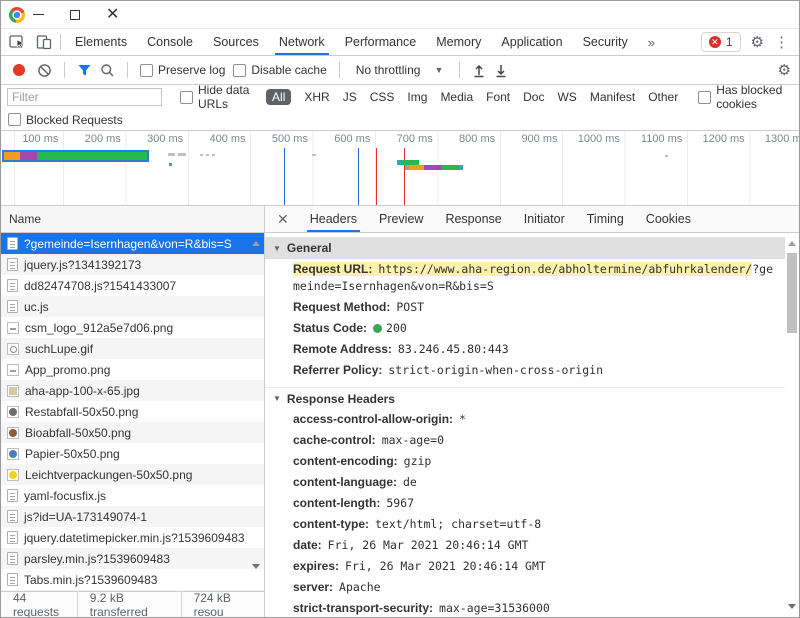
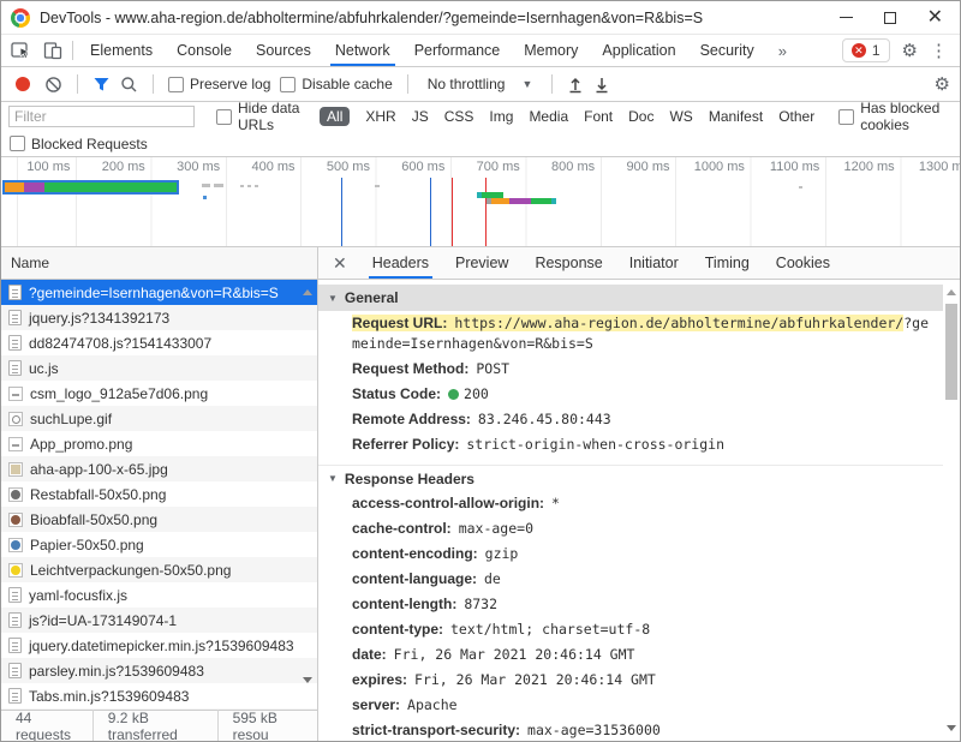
+ DevTools - www.aha-region.de/abholtermine/abfuhrkalender/?gemeinde=Isernhagen&von=R&bis=S
  ✕
  Elements
  Console
  Sources
  Network
  Performance
  Memory
  Application
  Security
  »
  ✕
  1
  ⚙
  ⋮
  Preserve log
  Disable cache
  No throttling
  ▼
  ⚙
  Filter
  Hide data URLs
  All
  XHR
  JS
  CSS
  Img
  Media
  Font
  Doc
  WS
  Manifest
  Other
  Has blocked cookies
  Blocked Requests
  100 ms
  200 ms
  300 ms
  400 ms
  500 ms
  600 ms
  700 ms
  800 ms
  900 ms
  1000 ms
  1100 ms
  1200 ms
  1300 m
  Name
  ?gemeinde=Isernhagen&von=R&bis=S
  jquery.js?1341392173
  dd82474708.js?1541433007
  uc.js
  csm_logo_912a5e7d06.png
  suchLupe.gif
  App_promo.png
  aha-app-100-x-65.jpg
  Restabfall-50x50.png
  Bioabfall-50x50.png
  Papier-50x50.png
  Leichtverpackungen-50x50.png
  yaml-focusfix.js
  js?id=UA-173149074-1
  jquery.datetimepicker.min.js?1539609483
  parsley.min.js?1539609483
  Tabs.min.js?1539609483
  44 requests
  9.2 kB transferred
- 724 kB resou
+ 595 kB resou
  ✕
  Headers
  Preview
  Response
  Initiator
  Timing
  Cookies
  ▼
  General
  Request URL: https://www.aha-region.de/abholtermine/abfuhrkalender/?gemeinde=Isernhagen&von=R&bis=S
  Request Method: POST
  Status Code: 200
  Remote Address: 83.246.45.80:443
  Referrer Policy: strict-origin-when-cross-origin
  ▼
  Response Headers
  access-control-allow-origin: *
  cache-control: max-age=0
  content-encoding: gzip
  content-language: de
- content-length: 5967
+ content-length: 8732
  content-type: text/html; charset=utf-8
  date: Fri, 26 Mar 2021 20:46:14 GMT
  expires: Fri, 26 Mar 2021 20:46:14 GMT
  server: Apache
  strict-transport-security: max-age=31536000
